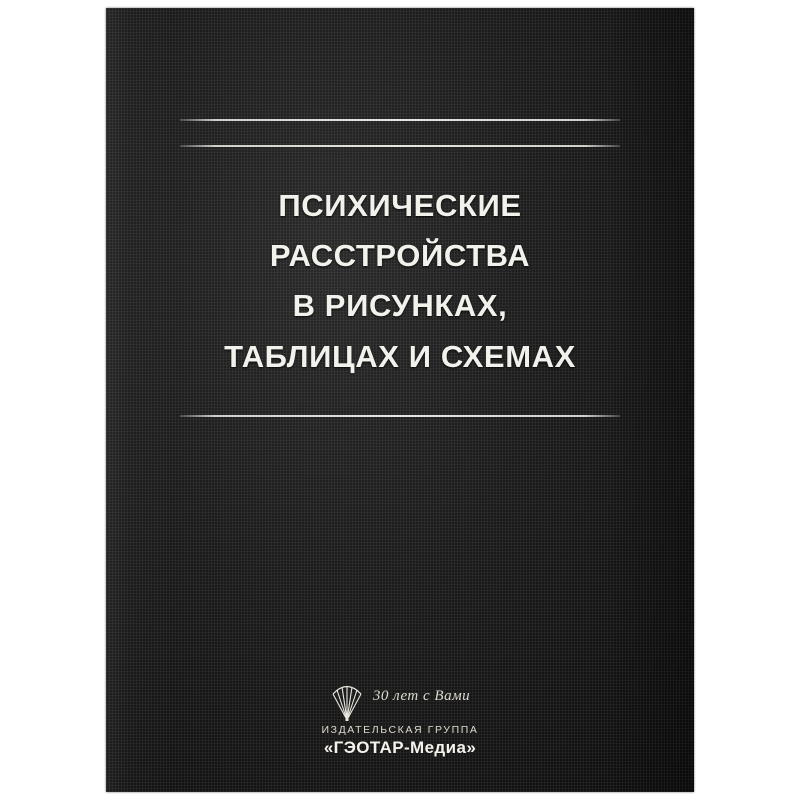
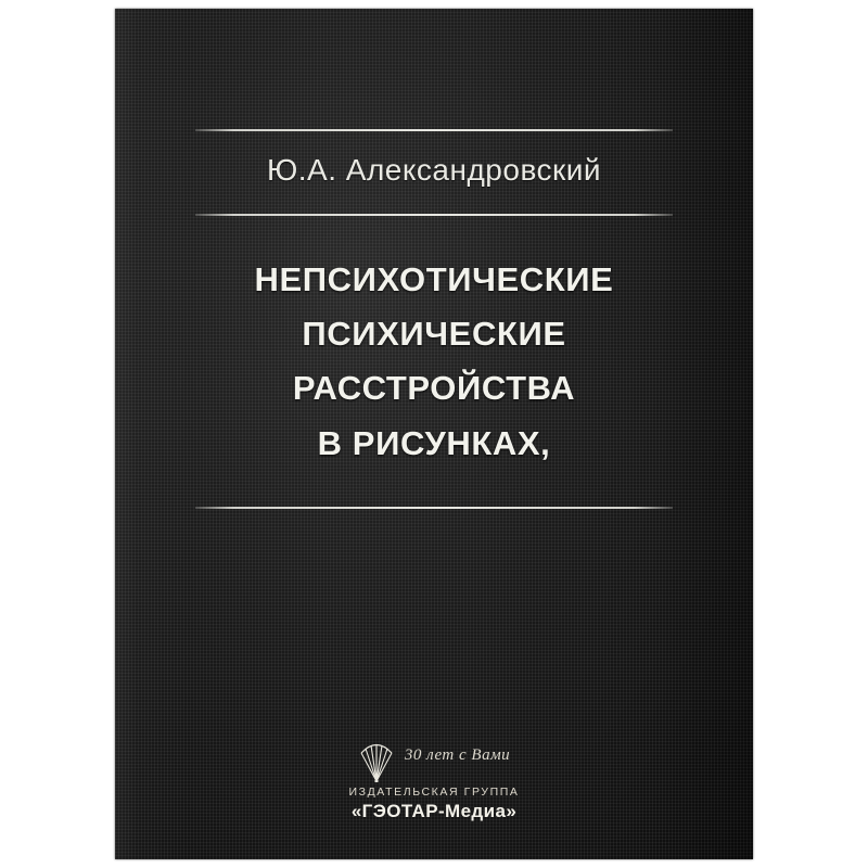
+ Ю.А. Александровский
+ НЕПСИХОТИЧЕСКИЕ
  ПСИХИЧЕСКИЕ
  РАССТРОЙСТВА
  В РИСУНКАХ,
- ТАБЛИЦАХ И СХЕМАХ
  30 лет с Вами
  ИЗДАТЕЛЬСКАЯ ГРУППА
  «ГЭОТАР-Медиа»
